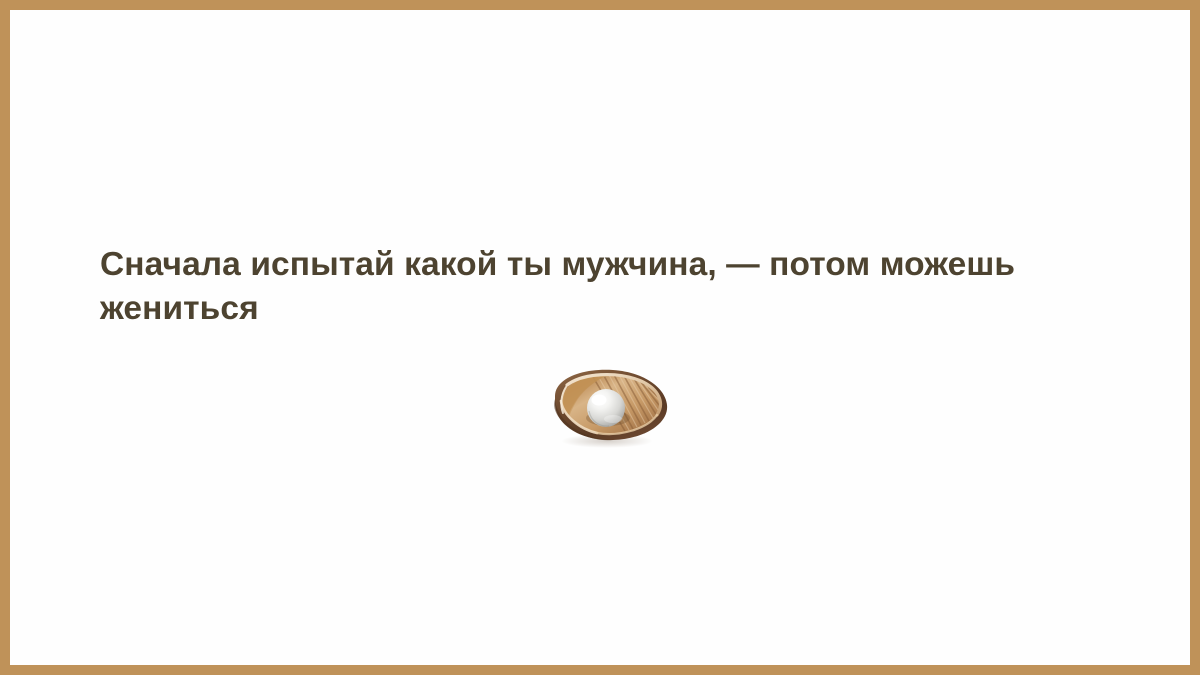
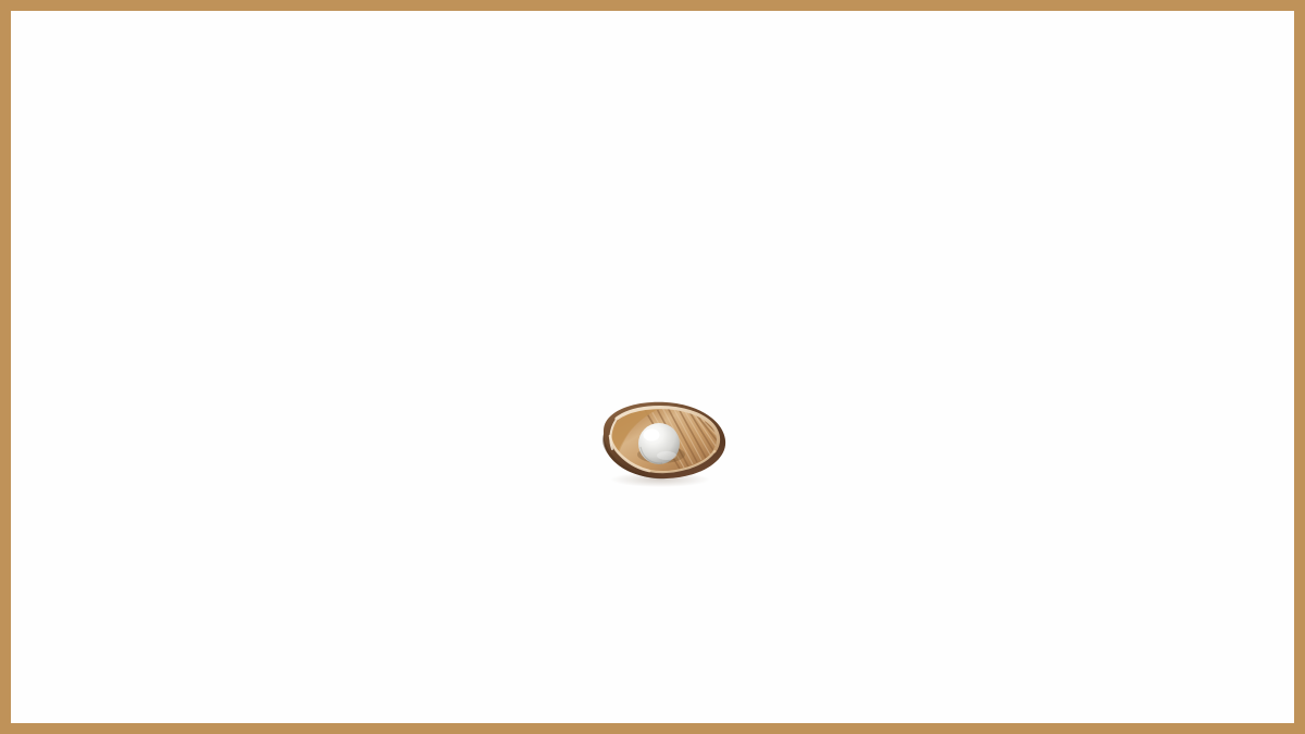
- Сначала испытай какой ты мужчина, — потом можешь жениться
